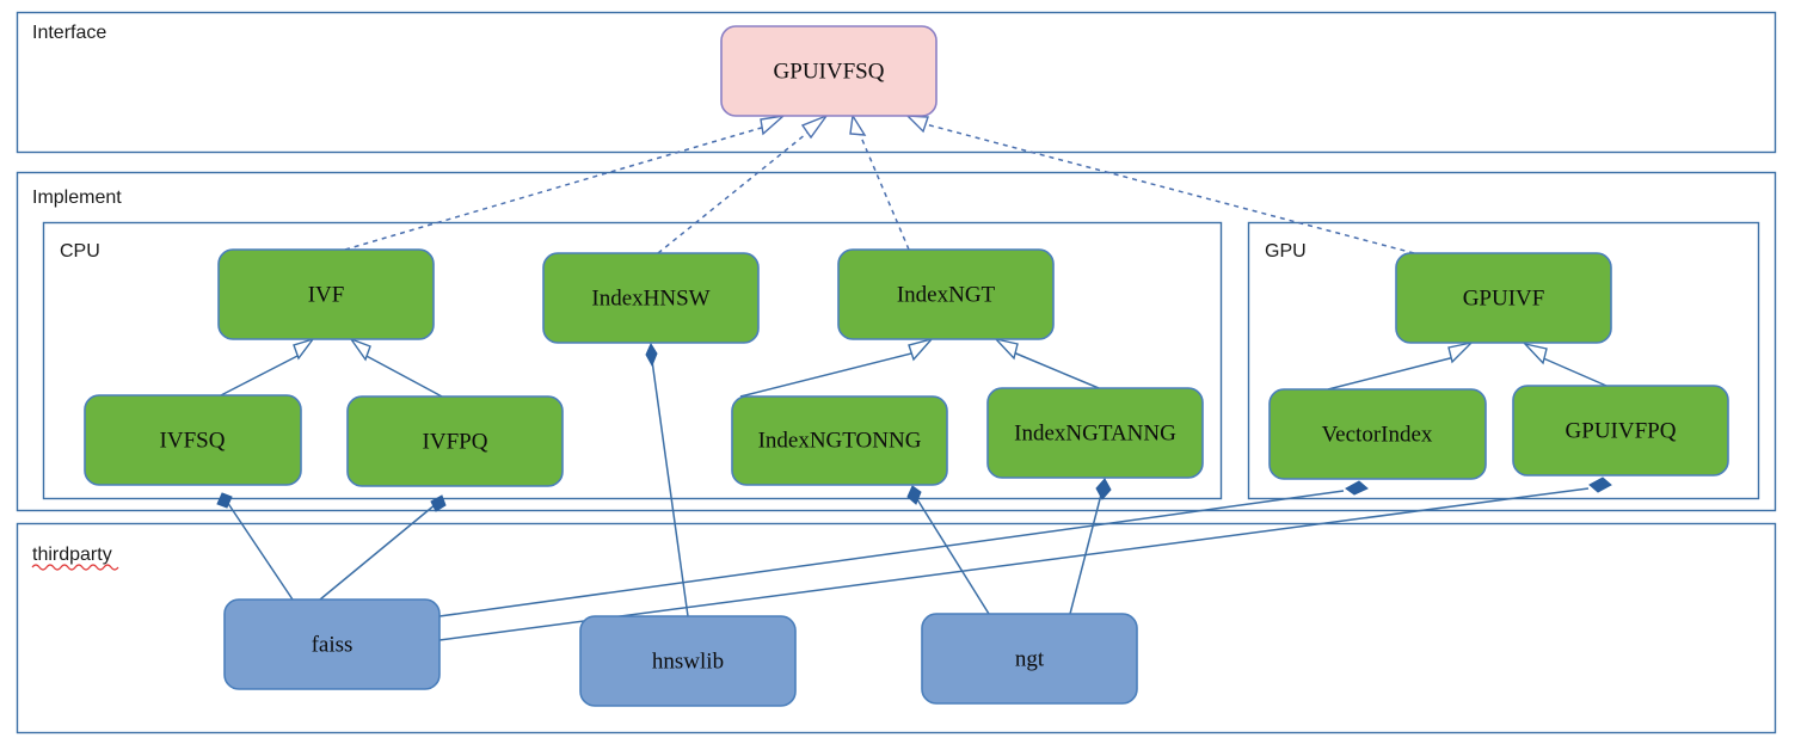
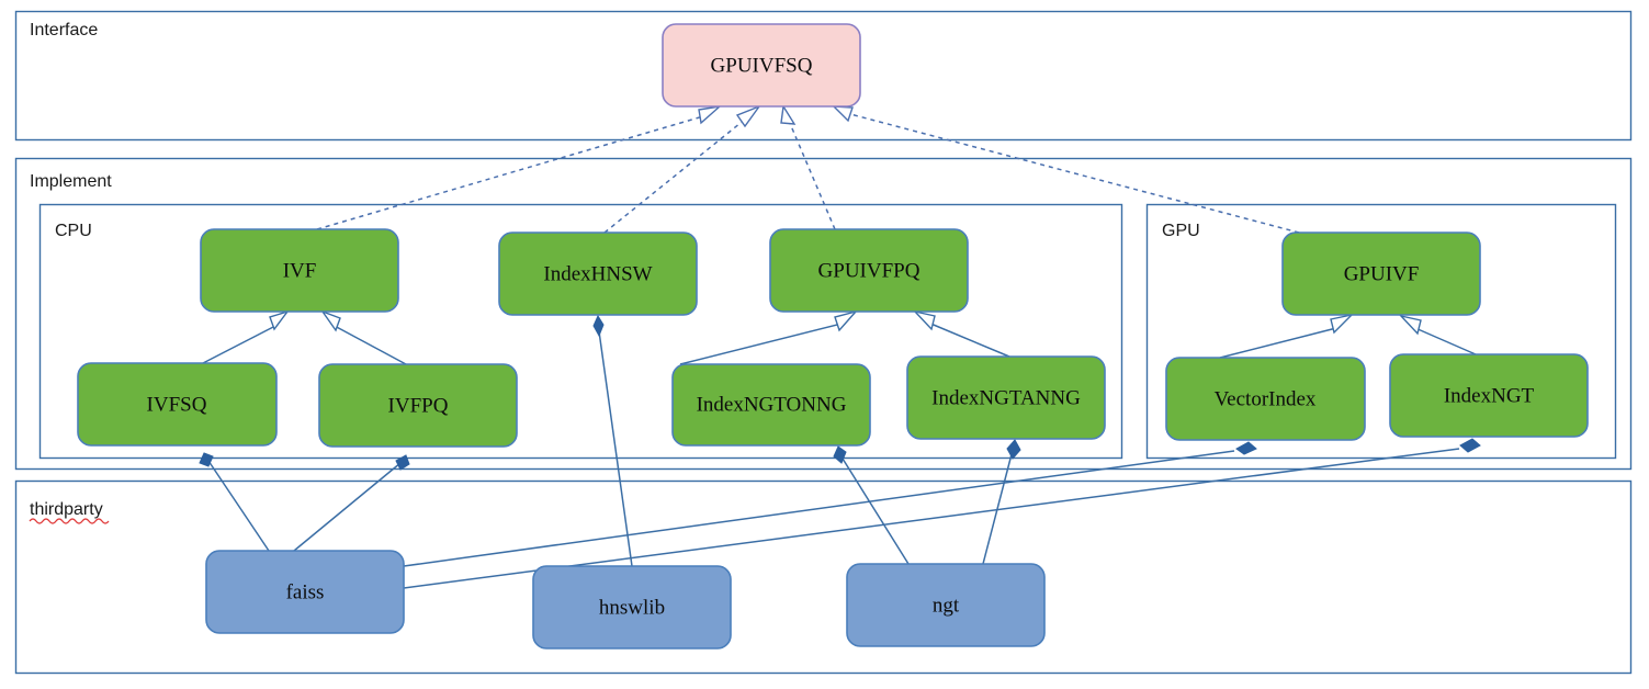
  Interface
  Implement
  CPU
  GPU
  thirdparty
  GPUIVFSQ
  IVF
  IndexHNSW
- IndexNGT
+ GPUIVFPQ
  GPUIVF
  IVFSQ
  IVFPQ
  IndexNGTONNG
  IndexNGTANNG
  VectorIndex
- GPUIVFPQ
+ IndexNGT
  faiss
  hnswlib
  ngt
